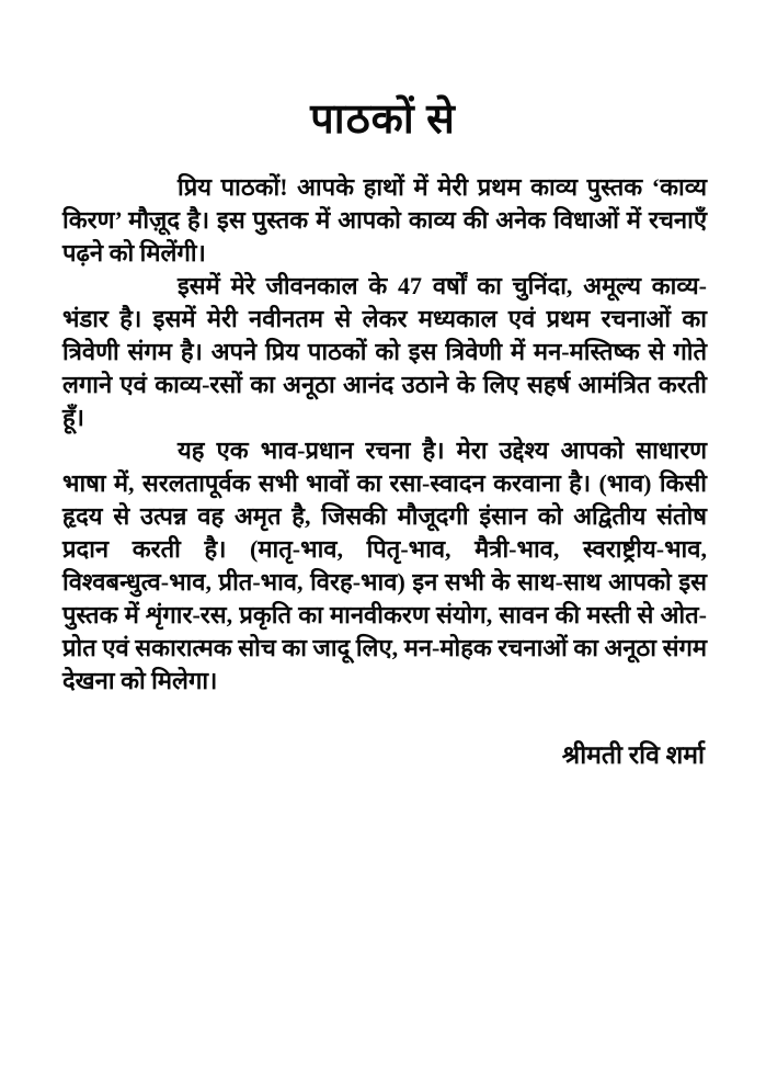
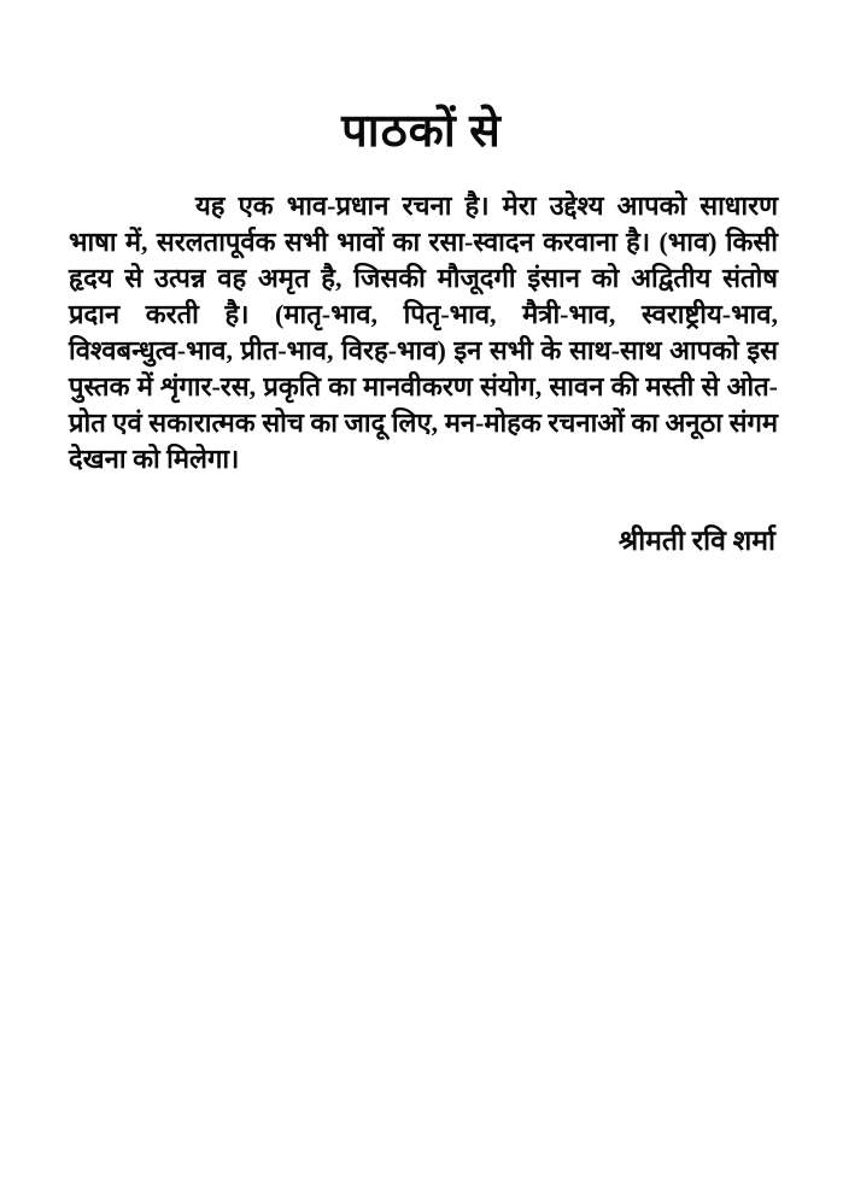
  पाठकों से
- प्रिय पाठकों! आपके हाथों में मेरी प्रथम काव्य पुस्तक ‘काव्य किरण’ मौज़ूद है। इस पुस्तक में आपको काव्य की अनेक विधाओं में रचनाएँ पढ़ने को मिलेंगी।
- इसमें मेरे जीवनकाल के 47 वर्षों का चुनिंदा, अमूल्य काव्य-भंडार है। इसमें मेरी नवीनतम से लेकर मध्यकाल एवं प्रथम रचनाओं का त्रिवेणी संगम है। अपने प्रिय पाठकों को इस त्रिवेणी में मन-मस्तिष्क से गोते लगाने एवं काव्य-रसों का अनूठा आनंद उठाने के लिए सहर्ष आमंत्रित करती हूँ।
  यह एक भाव-प्रधान रचना है। मेरा उद्देश्य आपको साधारण भाषा में, सरलतापूर्वक सभी भावों का रसा-स्वादन करवाना है। (भाव) किसी हृदय से उत्पन्न वह अमृत है, जिसकी मौजूदगी इंसान को अद्वितीय संतोष प्रदान करती है। (मातृ-भाव, पितृ-भाव, मैत्री-भाव, स्वराष्ट्रीय-भाव, विश्वबन्धुत्व-भाव, प्रीत-भाव, विरह-भाव) इन सभी के साथ-साथ आपको इस पुस्तक में शृंगार-रस, प्रकृति का मानवीकरण संयोग, सावन की मस्ती से ओत-प्रोत एवं सकारात्मक सोच का जादू लिए, मन-मोहक रचनाओं का अनूठा संगम देखना को मिलेगा।
  श्रीमती रवि शर्मा
